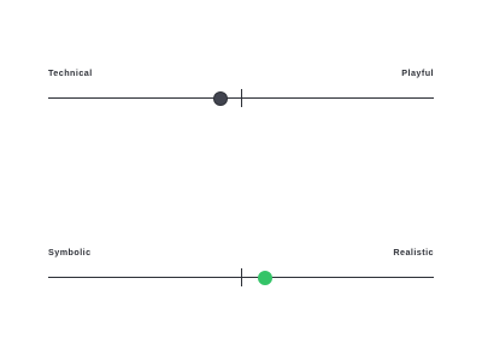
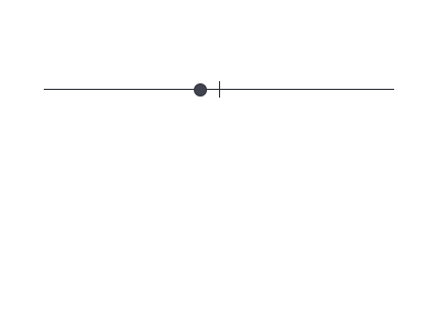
- Technical
- Playful
- Symbolic
- Realistic
